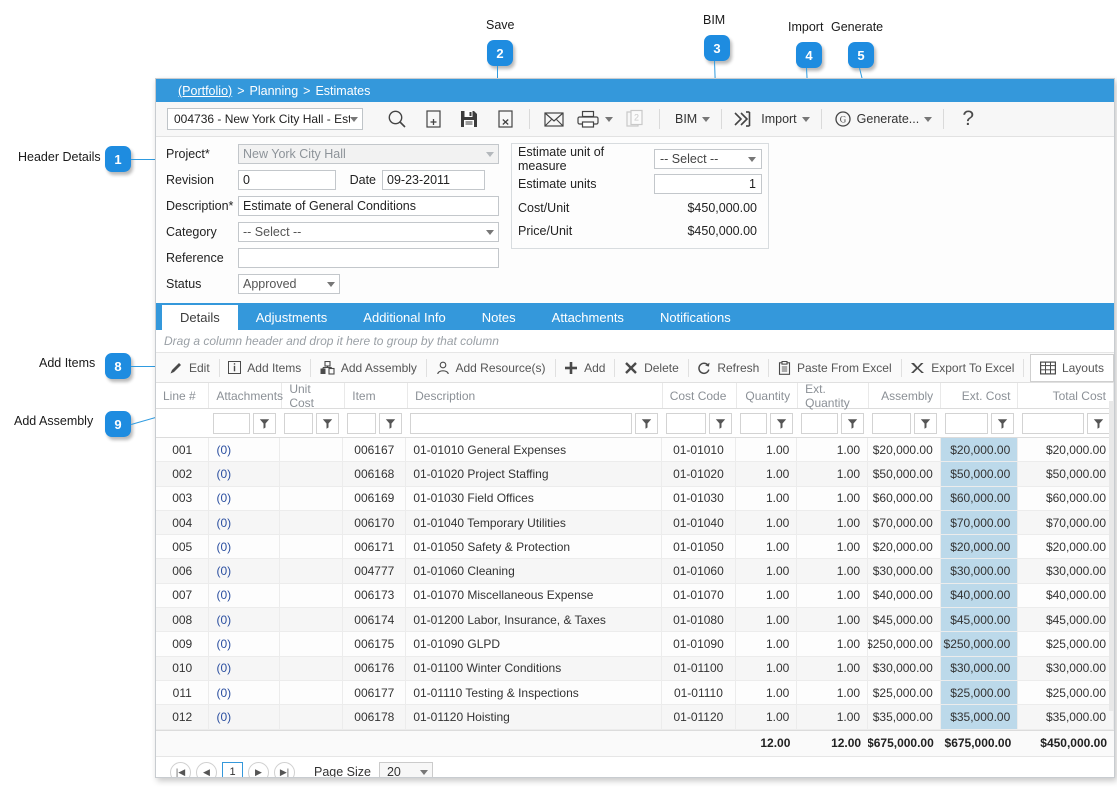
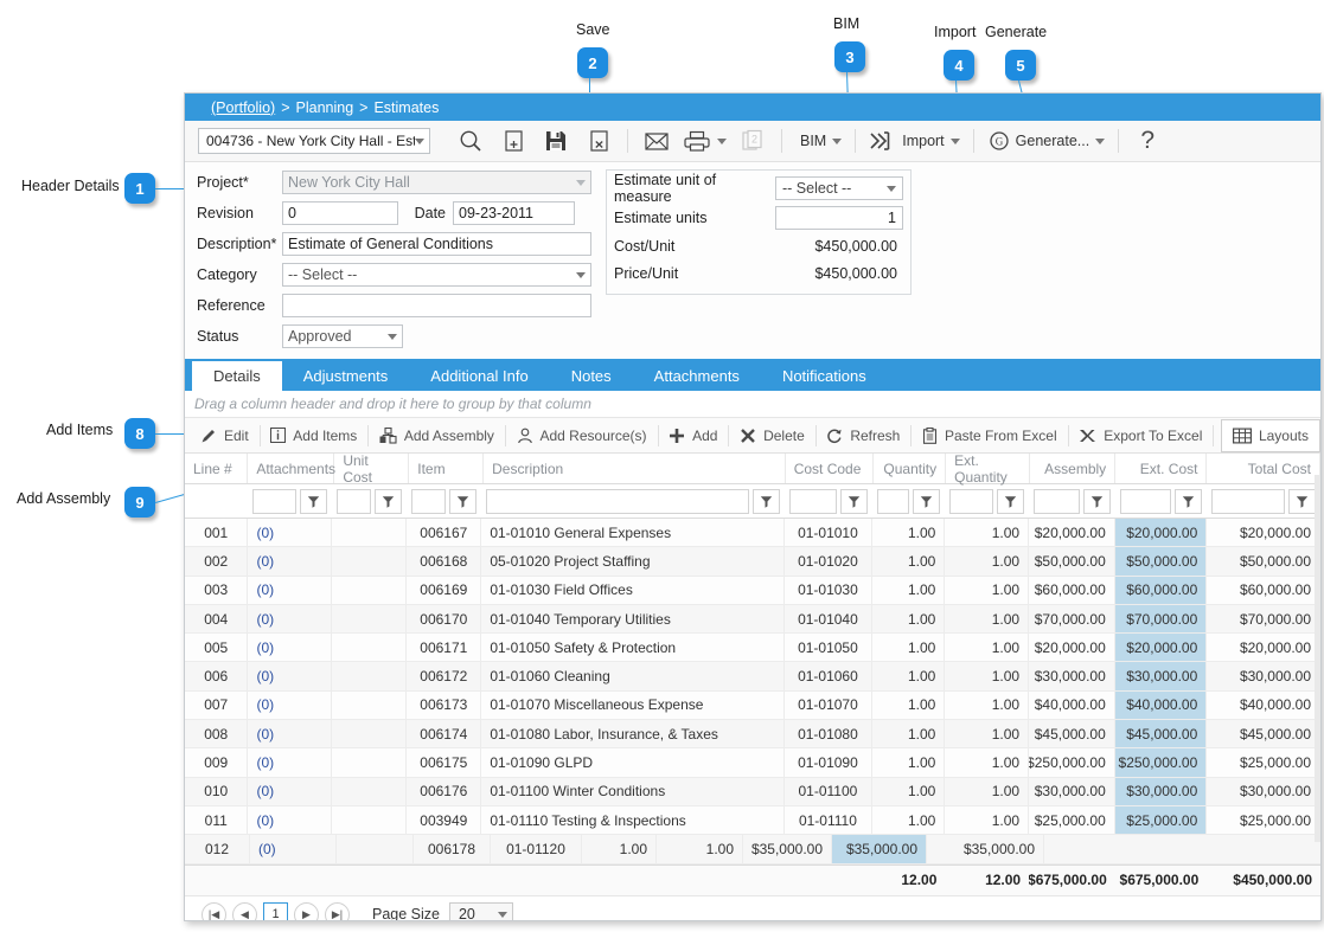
  Header Details
  1
  Save
  2
  BIM
  3
  Import
  4
  Generate
  5
  Add Items
  8
  Add Assembly
  9
  (Portfolio)
  >
  Planning
  >
  Estimates
  004736 - New York City Hall - Est
  2
  BIM
  Import
  G
  Generate...
  ?
  Project*
  New York City Hall
  Revision
  0
  Date
  09-23-2011
  Description*
  Estimate of General Conditions
  Category
  -- Select --
  Reference
  Status
  Approved
  Estimate unit of measure
  -- Select --
  Estimate units
  1
  Cost/Unit
  $450,000.00
  Price/Unit
  $450,000.00
  Details
  Adjustments
  Additional Info
  Notes
  Attachments
  Notifications
  Drag a column header and drop it here to group by that column
  Edit
  Add Items
  Add Assembly
  Add Resource(s)
  Add
  Delete
  Refresh
  Paste From Excel
  Export To Excel
  Layouts
  Line #
  Attachments
  Unit Cost
  Item
  Description
  Cost Code
  Quantity
  Ext. Quantity
  Assembly
  Ext. Cost
  Total Cost
  001
  (0)
  006167
  01-01010 General Expenses
  01-01010
  1.00
  1.00
  $20,000.00
  $20,000.00
  $20,000.00
  002
  (0)
  006168
- 01-01020 Project Staffing
+ 05-01020 Project Staffing
  01-01020
  1.00
  1.00
  $50,000.00
  $50,000.00
  $50,000.00
  003
  (0)
  006169
  01-01030 Field Offices
  01-01030
  1.00
  1.00
  $60,000.00
  $60,000.00
  $60,000.00
  004
  (0)
  006170
  01-01040 Temporary Utilities
  01-01040
  1.00
  1.00
  $70,000.00
  $70,000.00
  $70,000.00
  005
  (0)
  006171
  01-01050 Safety & Protection
  01-01050
  1.00
  1.00
  $20,000.00
  $20,000.00
  $20,000.00
  006
  (0)
- 004777
+ 006172
  01-01060 Cleaning
  01-01060
  1.00
  1.00
  $30,000.00
  $30,000.00
  $30,000.00
  007
  (0)
  006173
  01-01070 Miscellaneous Expense
  01-01070
  1.00
  1.00
  $40,000.00
  $40,000.00
  $40,000.00
  008
  (0)
  006174
- 01-01200 Labor, Insurance, & Taxes
+ 01-01080 Labor, Insurance, & Taxes
  01-01080
  1.00
  1.00
  $45,000.00
  $45,000.00
  $45,000.00
  009
  (0)
  006175
  01-01090 GLPD
  01-01090
  1.00
  1.00
  $250,000.00
  $250,000.00
  $25,000.00
  010
  (0)
  006176
  01-01100 Winter Conditions
  01-01100
  1.00
  1.00
  $30,000.00
  $30,000.00
  $30,000.00
  011
  (0)
- 006177
+ 003949
  01-01110 Testing & Inspections
  01-01110
  1.00
  1.00
  $25,000.00
  $25,000.00
  $25,000.00
  012
  (0)
  006178
- 01-01120 Hoisting
  01-01120
  1.00
  1.00
  $35,000.00
  $35,000.00
  $35,000.00
  12.00
  12.00
  $675,000.00
  $675,000.00
  $450,000.00
  |◀
  ◀
  1
  ▶
  ▶|
  Page Size
  20
